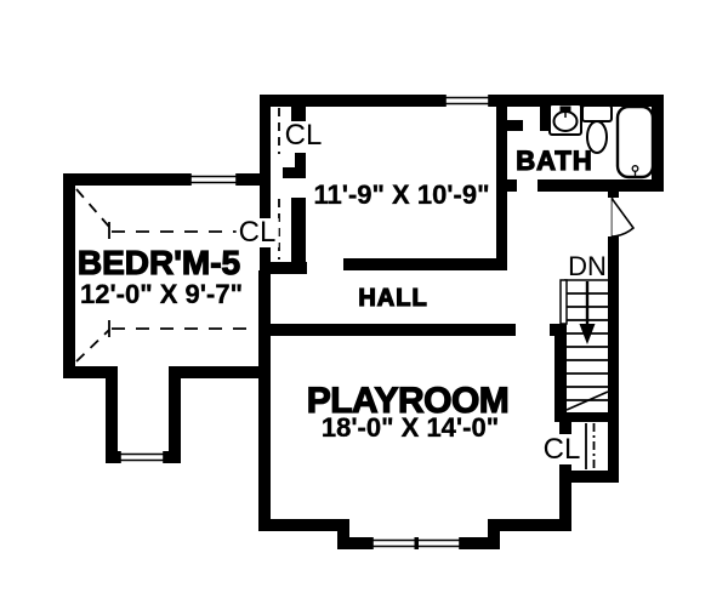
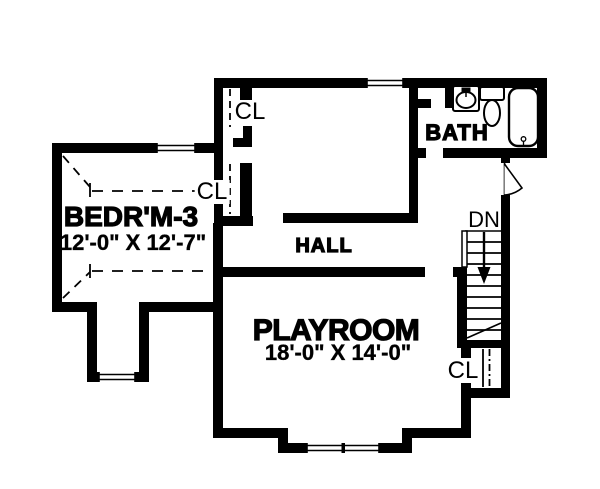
- 11'-9" X 10'-9"
- BEDR'M-5
+ BEDR'M-3
- 12'-0" X 9'-7"
+ 12'-0" X 12'-7"
  PLAYROOM
  18'-0" X 14'-0"
  BATH
  HALL
  CL
  CL
  CL
  DN
